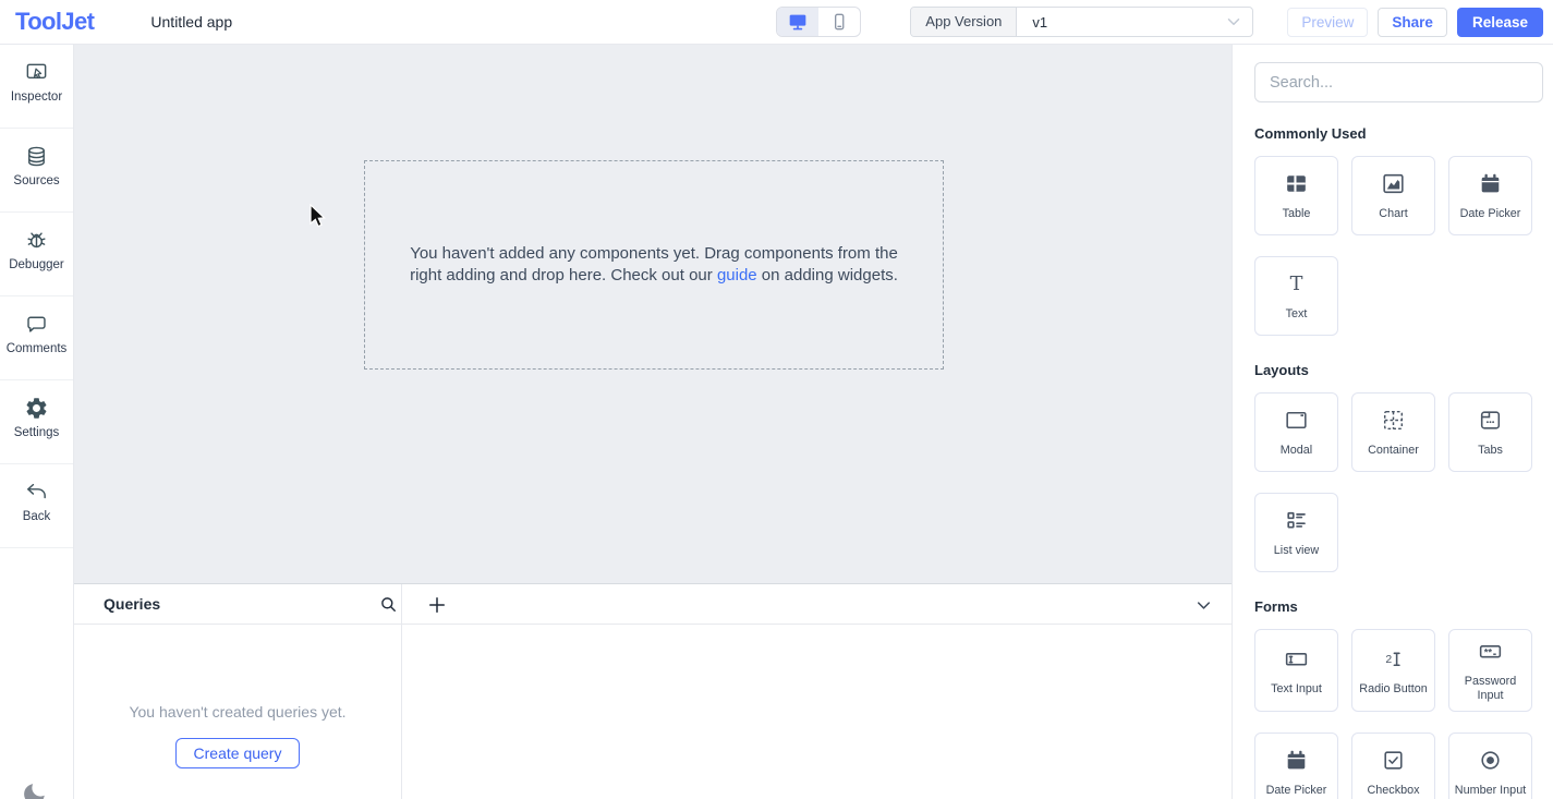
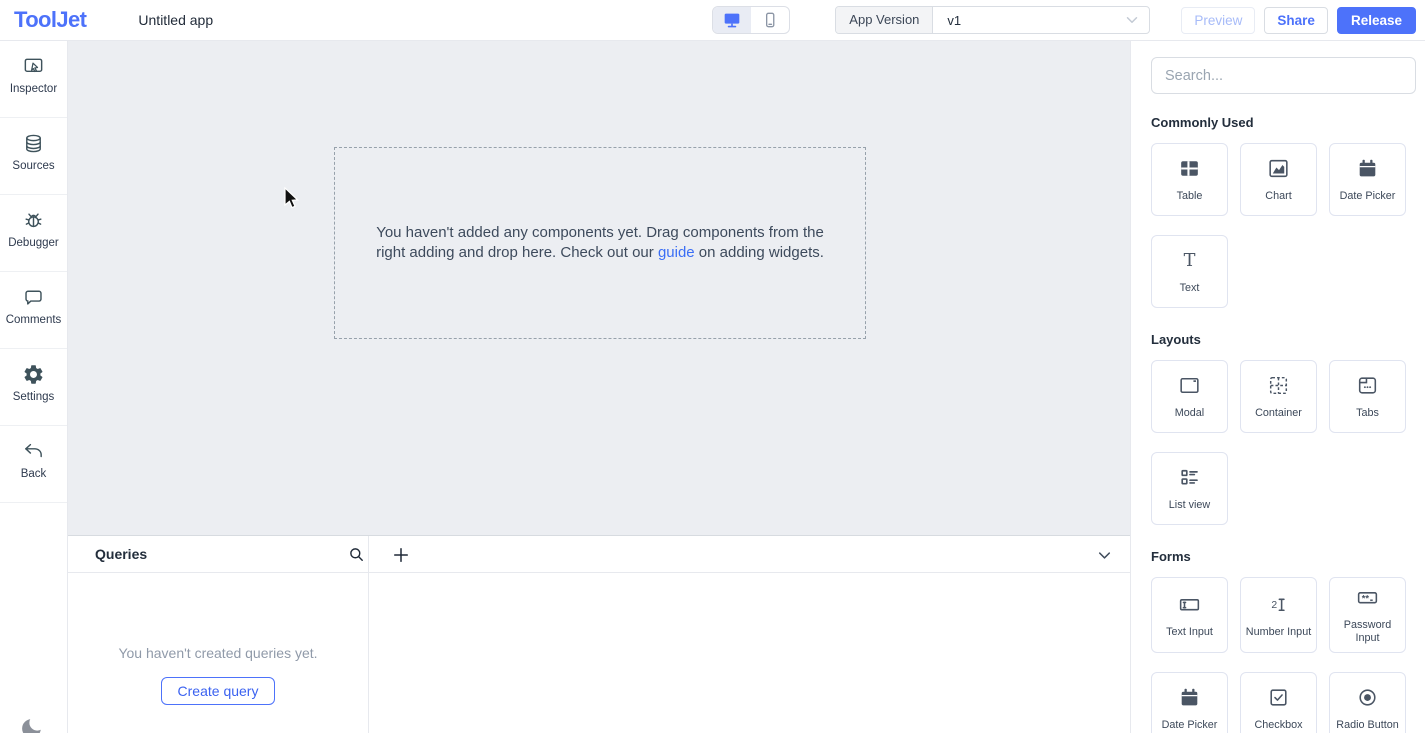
  ToolJet
  Untitled app
  App Version
  v1
  Preview
  Share
  Release
  Inspector
  Sources
  Debugger
  Comments
  Settings
  Back
  You haven't added any components yet. Drag components from the right adding and drop here. Check out our guide on adding widgets.
  Queries
  You haven't created queries yet.
  Create query
  Search...
  Commonly Used
  Table
  Chart
  Date Picker
  Text
  Layouts
  Modal
  Container
  Tabs
  List view
  Forms
  Text Input
- Radio Button
+ Number Input
  Password Input
  Date Picker
  Checkbox
- Number Input
+ Radio Button
